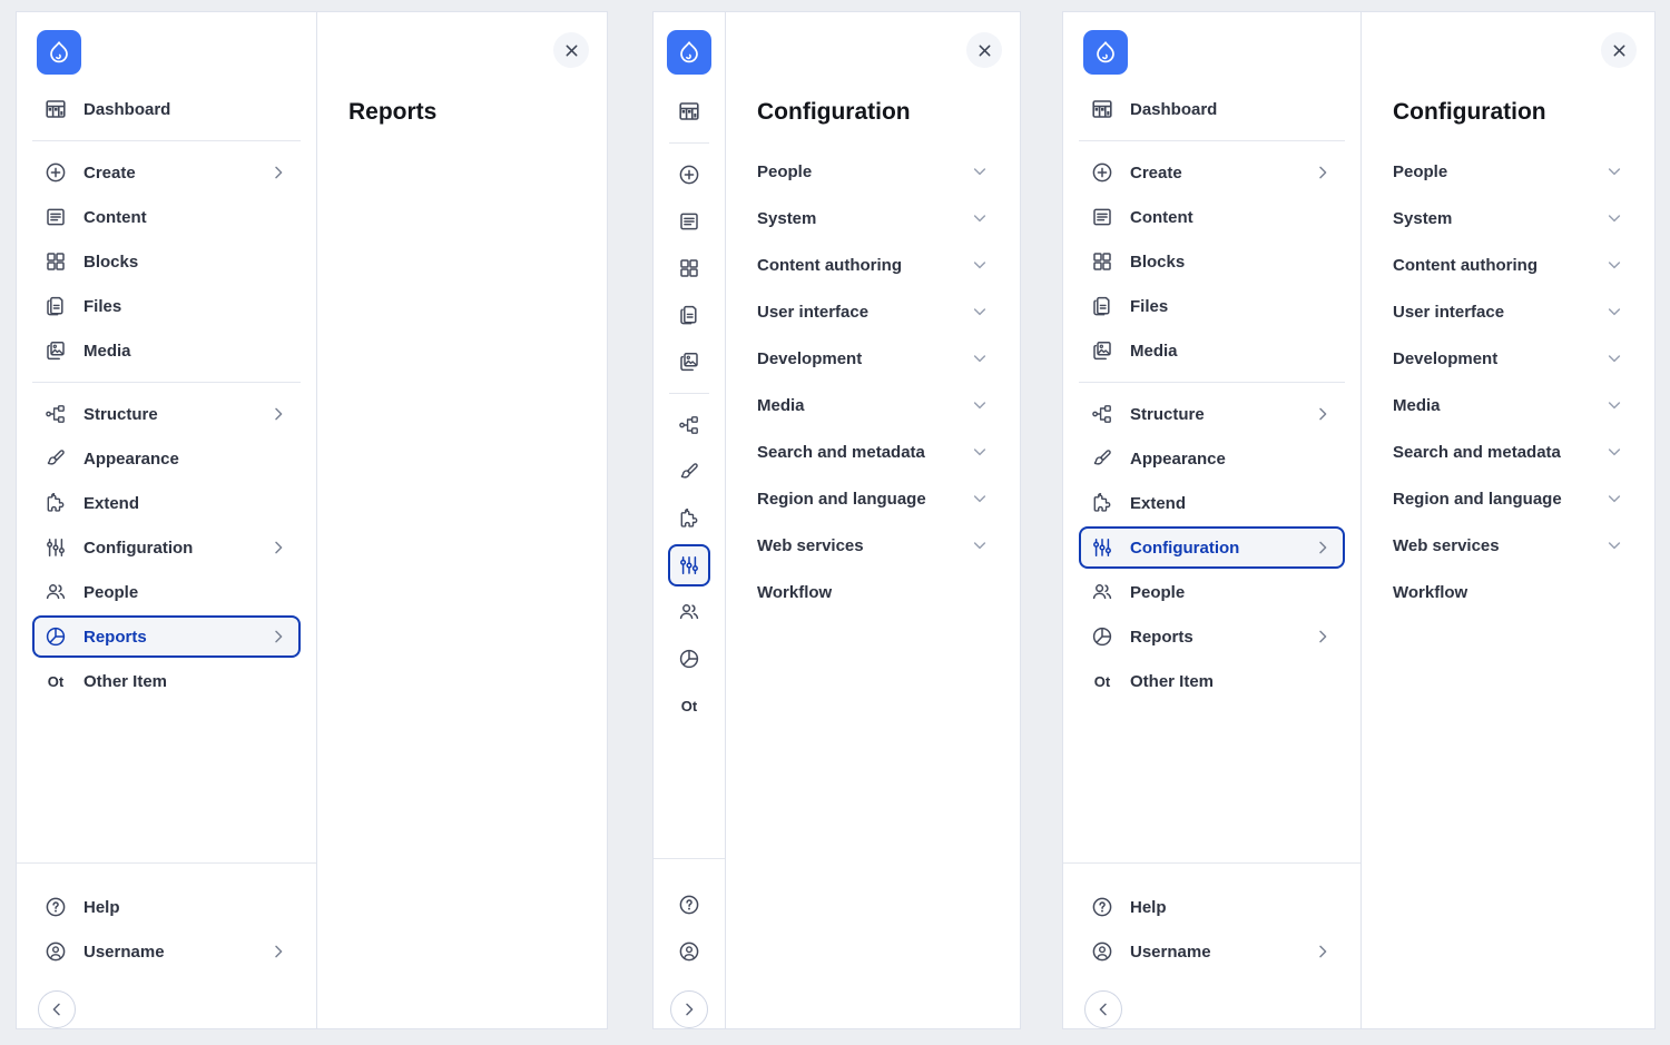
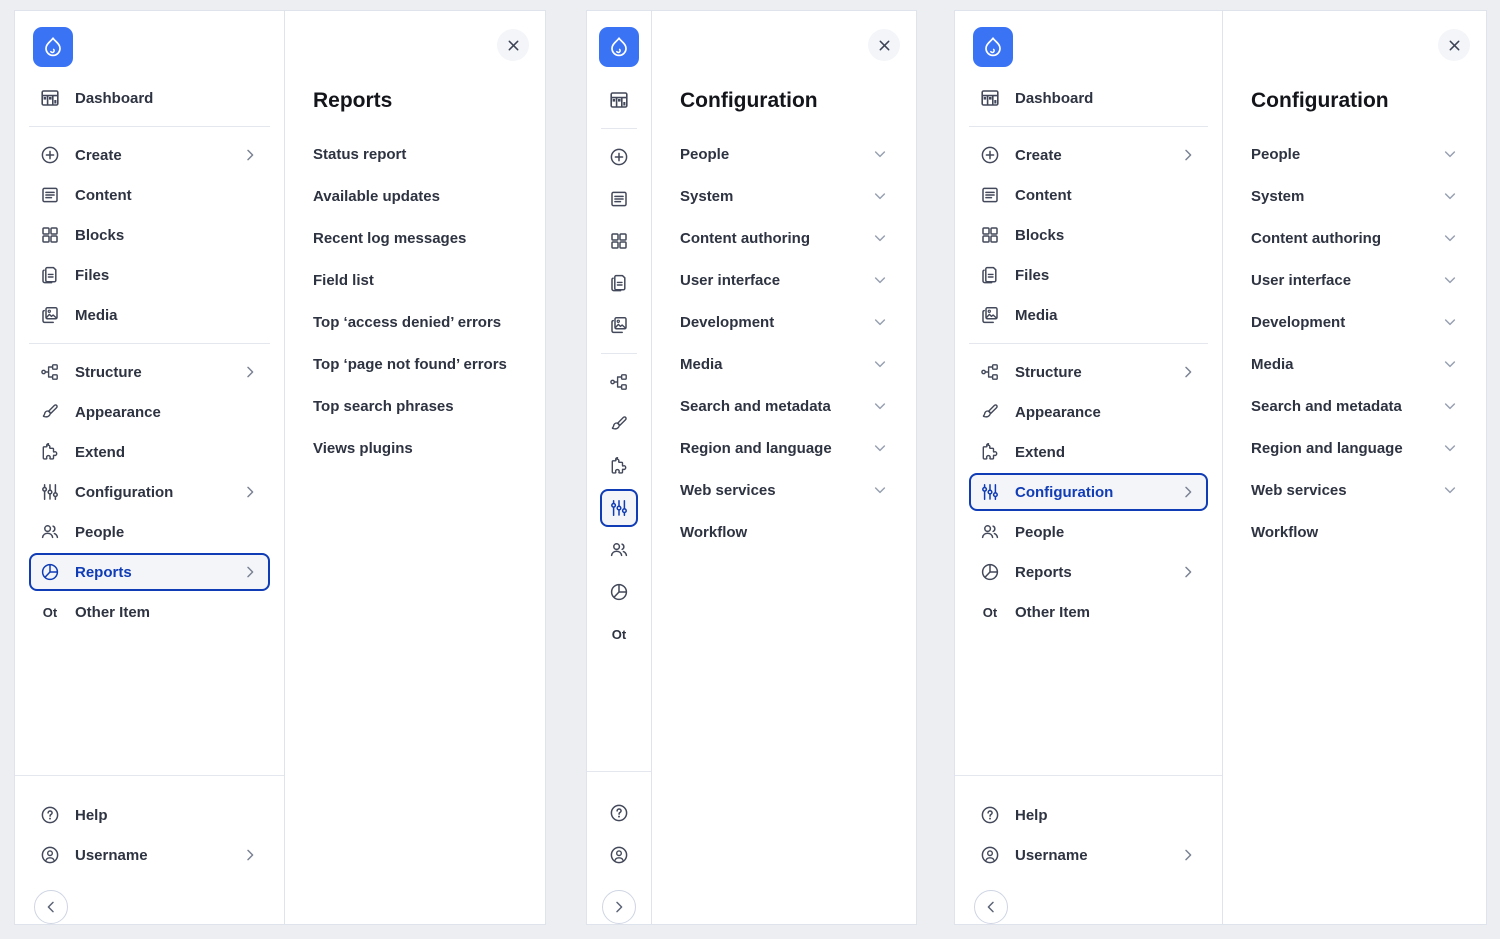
  Dashboard
  Create
  Content
  Blocks
  Files
  Media
  Structure
  Appearance
  Extend
  Configuration
  People
  Reports
  Ot
  Other Item
  Help
  Username
  Reports
+ Status report
+ Available updates
+ Recent log messages
+ Field list
+ Top ‘access denied’ errors
+ Top ‘page not found’ errors
+ Top search phrases
+ Views plugins
  Ot
  Configuration
  People
  System
  Content authoring
  User interface
  Development
  Media
  Search and metadata
  Region and language
  Web services
  Workflow
  Dashboard
  Create
  Content
  Blocks
  Files
  Media
  Structure
  Appearance
  Extend
  Configuration
  People
  Reports
  Ot
  Other Item
  Help
  Username
  Configuration
  People
  System
  Content authoring
  User interface
  Development
  Media
  Search and metadata
  Region and language
  Web services
  Workflow
